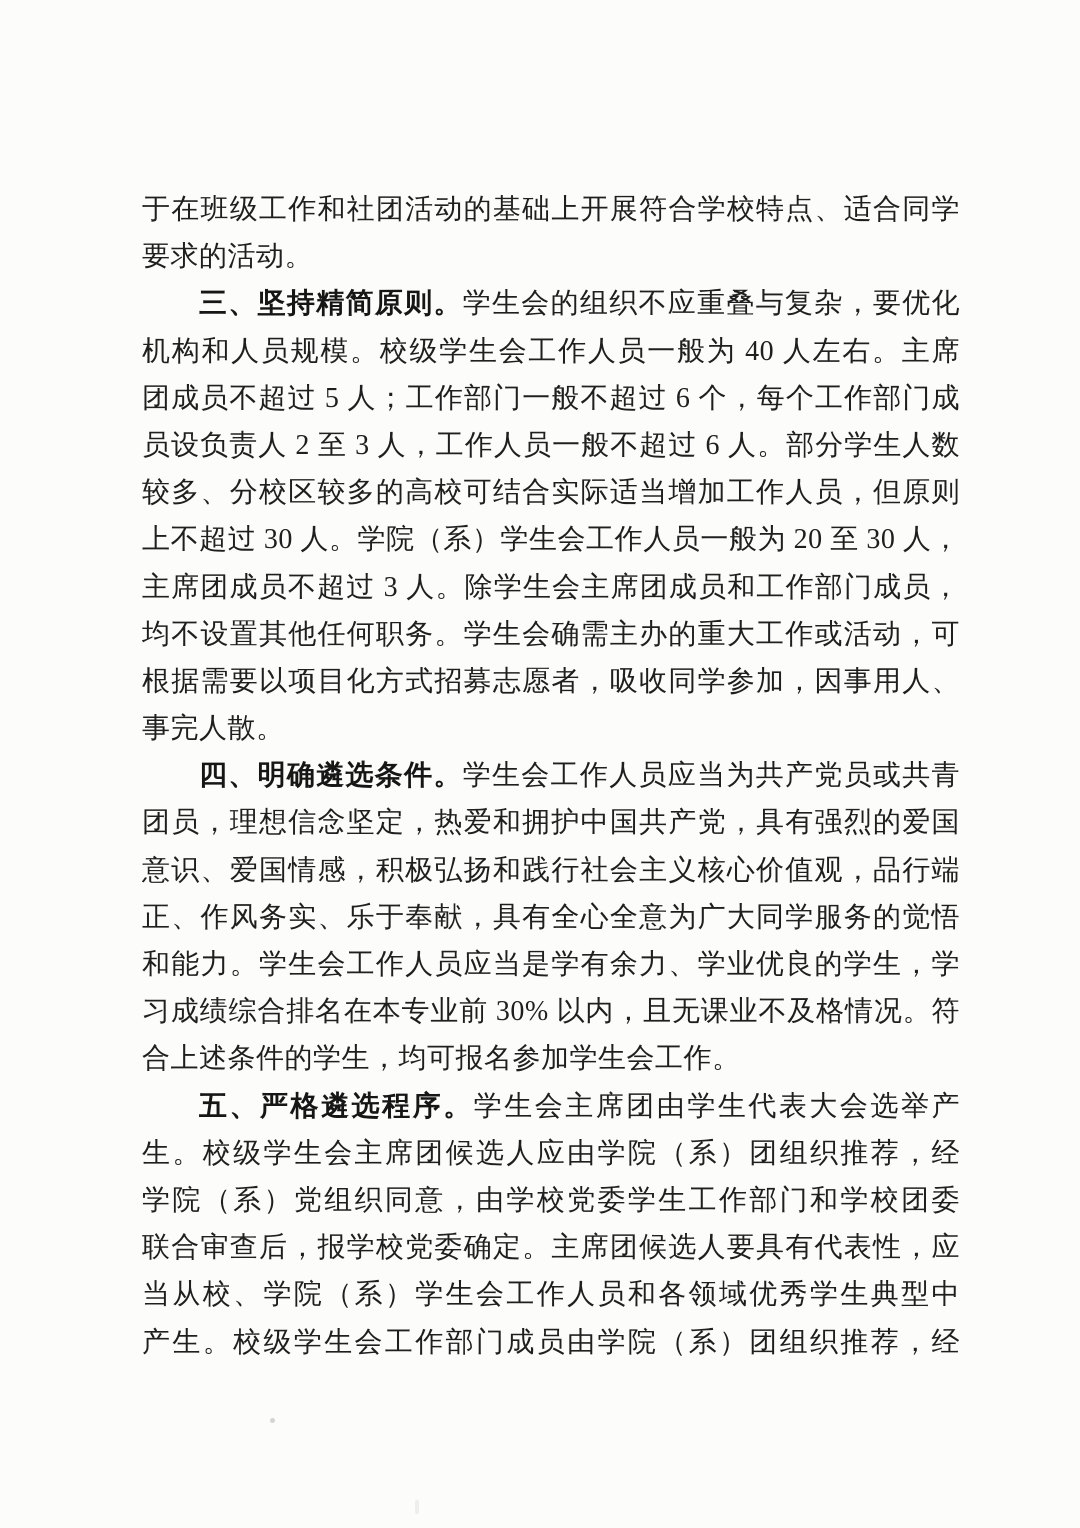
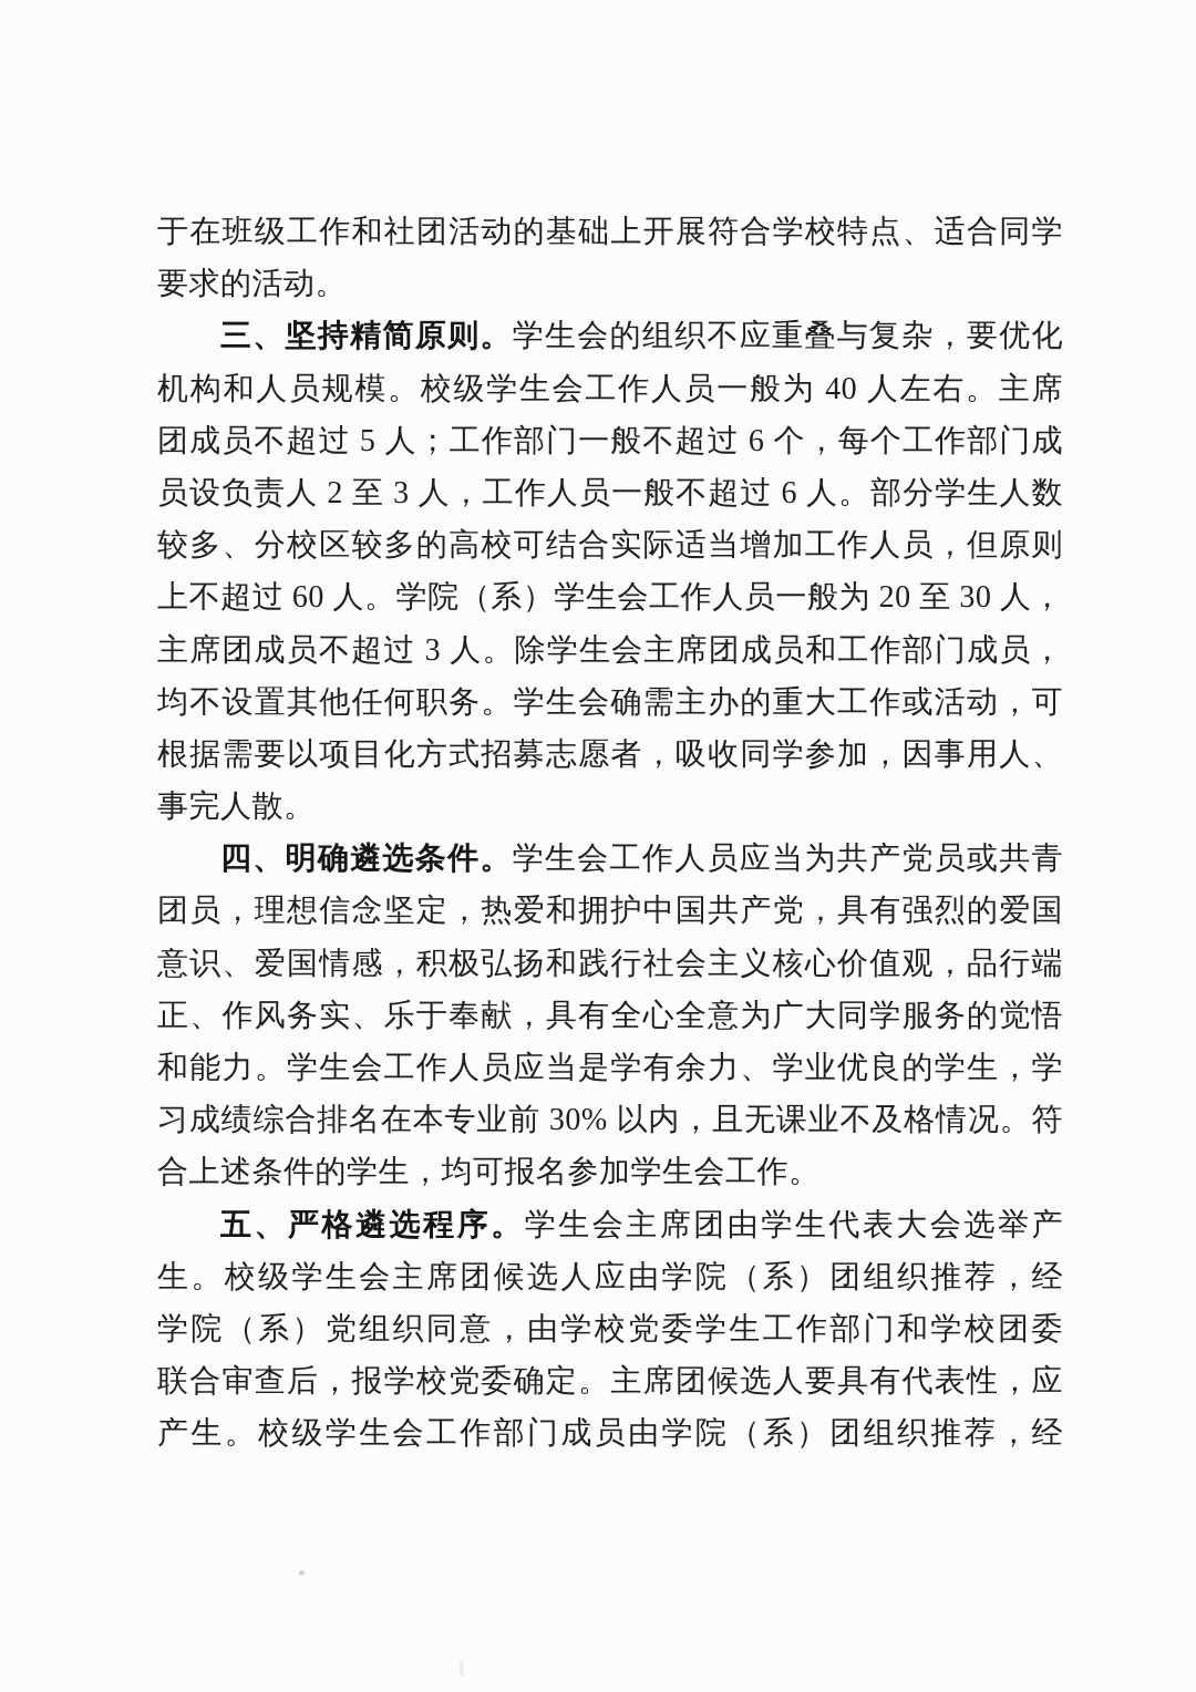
  于在班级工作和社团活动的基础上开展符合学校特点、适合同学
  要求的活动。
  三、坚持精简原则。学生会的组织不应重叠与复杂，要优化
  机构和人员规模。校级学生会工作人员一般为 40 人左右。主席
  团成员不超过 5 人；工作部门一般不超过 6 个，每个工作部门成
  员设负责人 2 至 3 人，工作人员一般不超过 6 人。部分学生人数
  较多、分校区较多的高校可结合实际适当增加工作人员，但原则
- 上不超过 30 人。学院（系）学生会工作人员一般为 20 至 30 人，
+ 上不超过 60 人。学院（系）学生会工作人员一般为 20 至 30 人，
  主席团成员不超过 3 人。除学生会主席团成员和工作部门成员，
  均不设置其他任何职务。学生会确需主办的重大工作或活动，可
  根据需要以项目化方式招募志愿者，吸收同学参加，因事用人、
  事完人散。
  四、明确遴选条件。学生会工作人员应当为共产党员或共青
  团员，理想信念坚定，热爱和拥护中国共产党，具有强烈的爱国
  意识、爱国情感，积极弘扬和践行社会主义核心价值观，品行端
  正、作风务实、乐于奉献，具有全心全意为广大同学服务的觉悟
  和能力。学生会工作人员应当是学有余力、学业优良的学生，学
  习成绩综合排名在本专业前 30% 以内，且无课业不及格情况。符
  合上述条件的学生，均可报名参加学生会工作。
  五、严格遴选程序。学生会主席团由学生代表大会选举产
  生。校级学生会主席团候选人应由学院（系）团组织推荐，经
  学院（系）党组织同意，由学校党委学生工作部门和学校团委
  联合审查后，报学校党委确定。主席团候选人要具有代表性，应
- 当从校、学院（系）学生会工作人员和各领域优秀学生典型中
  产生。校级学生会工作部门成员由学院（系）团组织推荐，经
